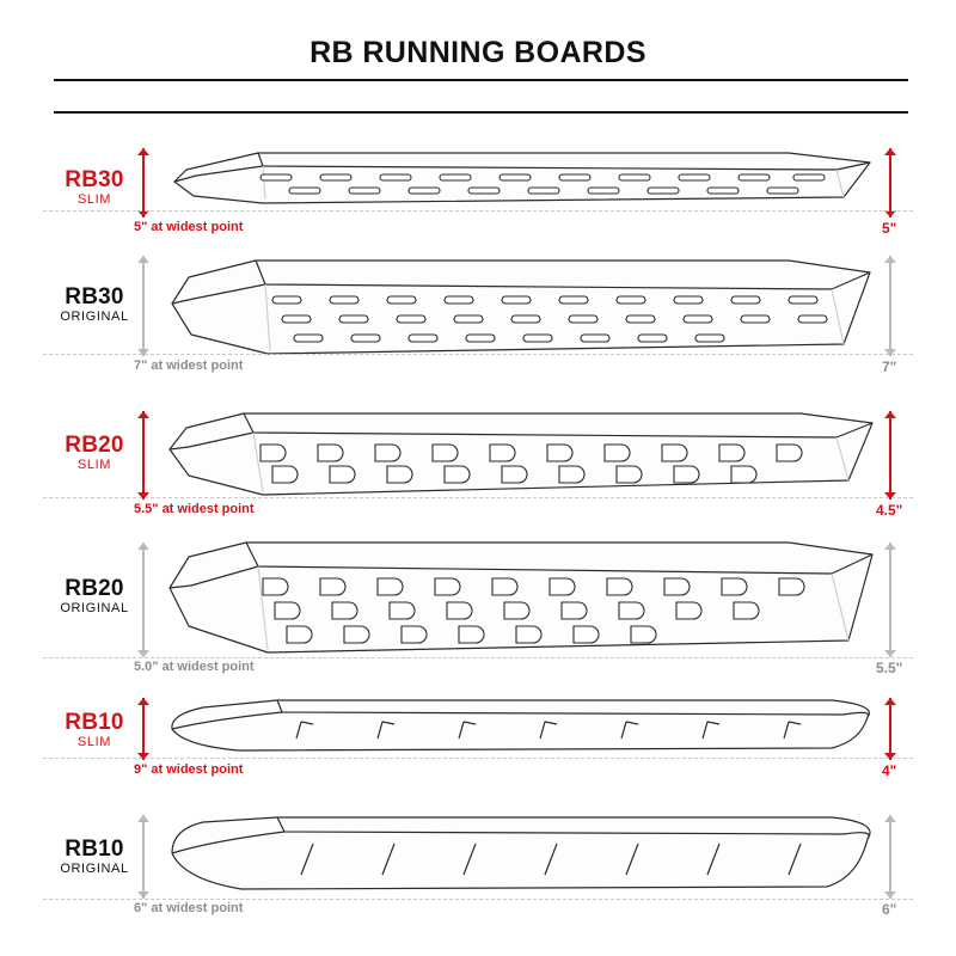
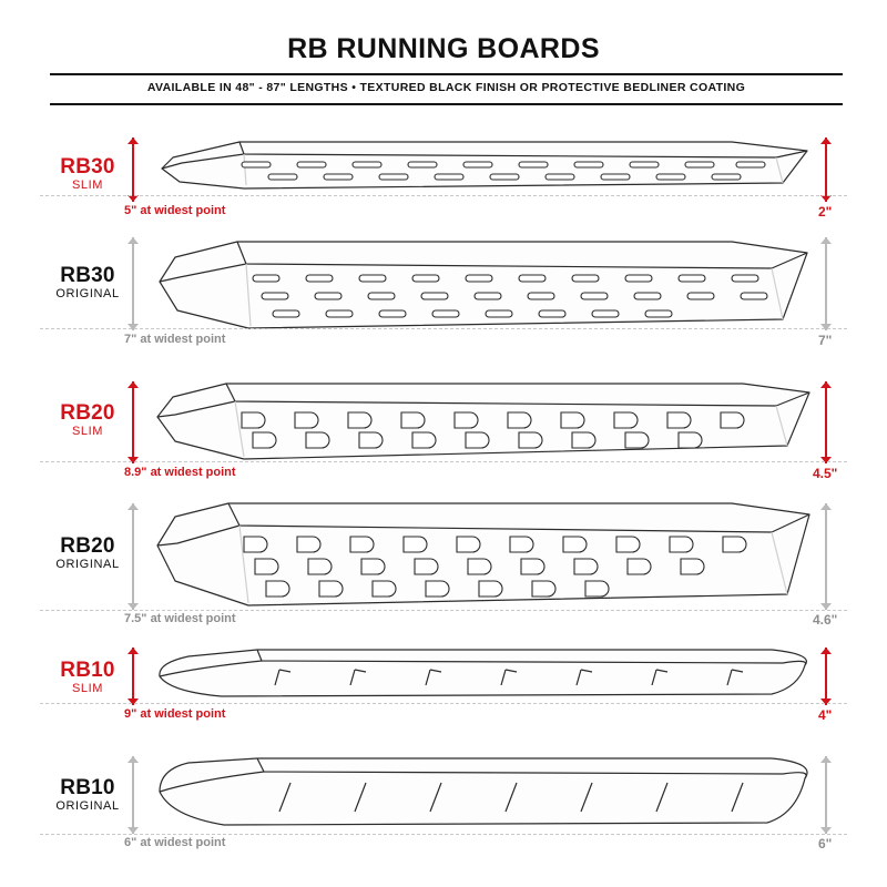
  RB RUNNING BOARDS
+ AVAILABLE IN 48" - 87" LENGTHS • TEXTURED BLACK FINISH OR PROTECTIVE BEDLINER COATING
  RB30
  SLIM
  5" at widest point
- 5"
+ 2"
  RB30
  ORIGINAL
  7" at widest point
  7"
  RB20
  SLIM
- 5.5" at widest point
+ 8.9" at widest point
  4.5"
  RB20
  ORIGINAL
- 5.0" at widest point
+ 7.5" at widest point
- 5.5"
+ 4.6"
  RB10
  SLIM
  9" at widest point
  4"
  RB10
  ORIGINAL
  6" at widest point
  6"
